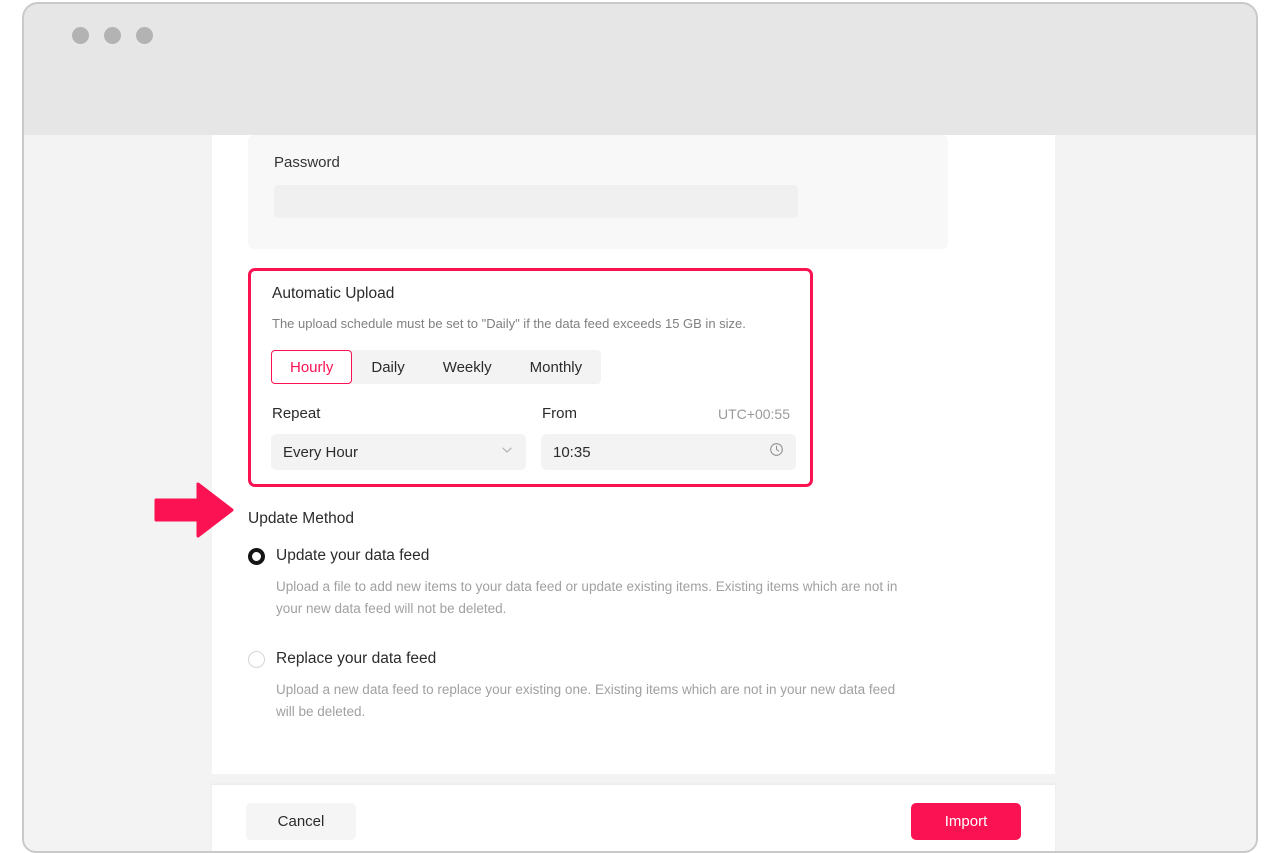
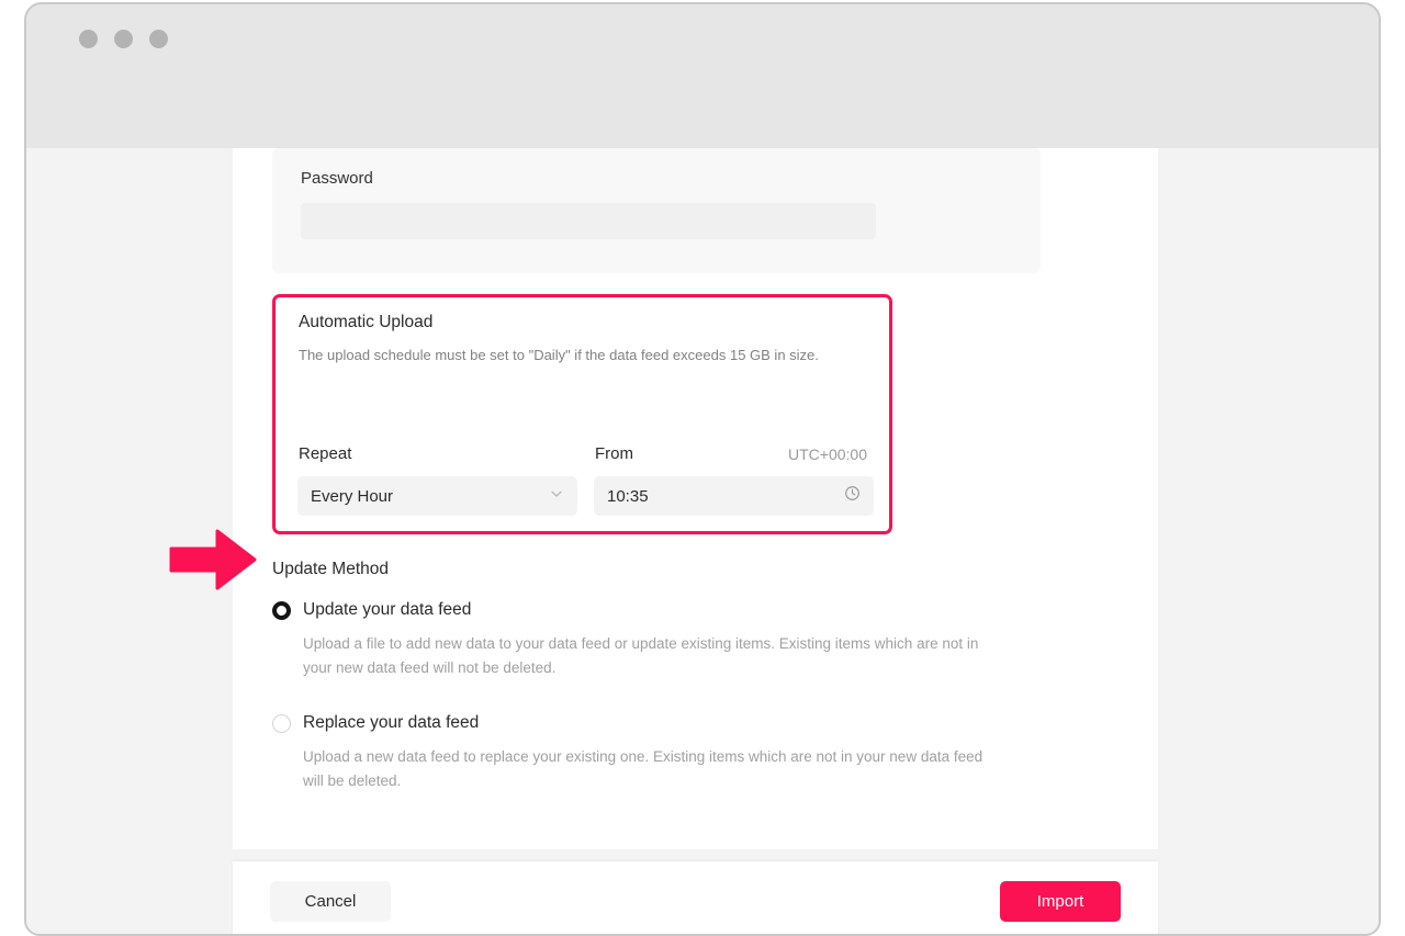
  Password
  Automatic Upload
  The upload schedule must be set to "Daily" if the data feed exceeds 15 GB in size.
- Hourly
- Daily
- Weekly
- Monthly
  Repeat
  From
- UTC+00:55
+ UTC+00:00
  Every Hour
  10:35
  Update Method
  Update your data feed
- Upload a file to add new items to your data feed or update existing items. Existing items which are not in your new data feed will not be deleted.
+ Upload a file to add new data to your data feed or update existing items. Existing items which are not in your new data feed will not be deleted.
  Replace your data feed
  Upload a new data feed to replace your existing one. Existing items which are not in your new data feed will be deleted.
  Cancel
  Import
